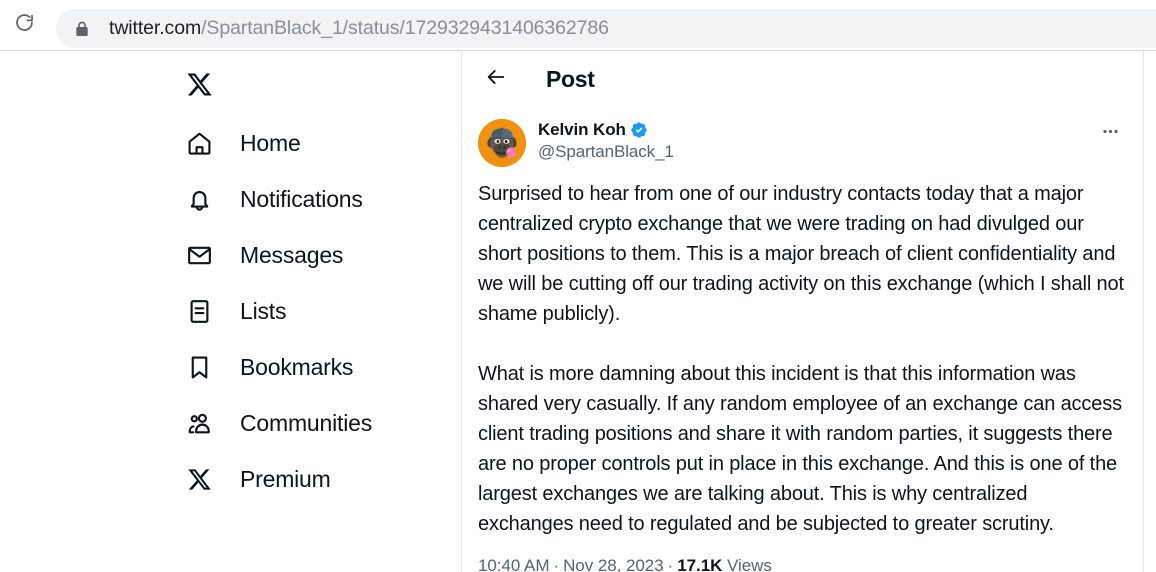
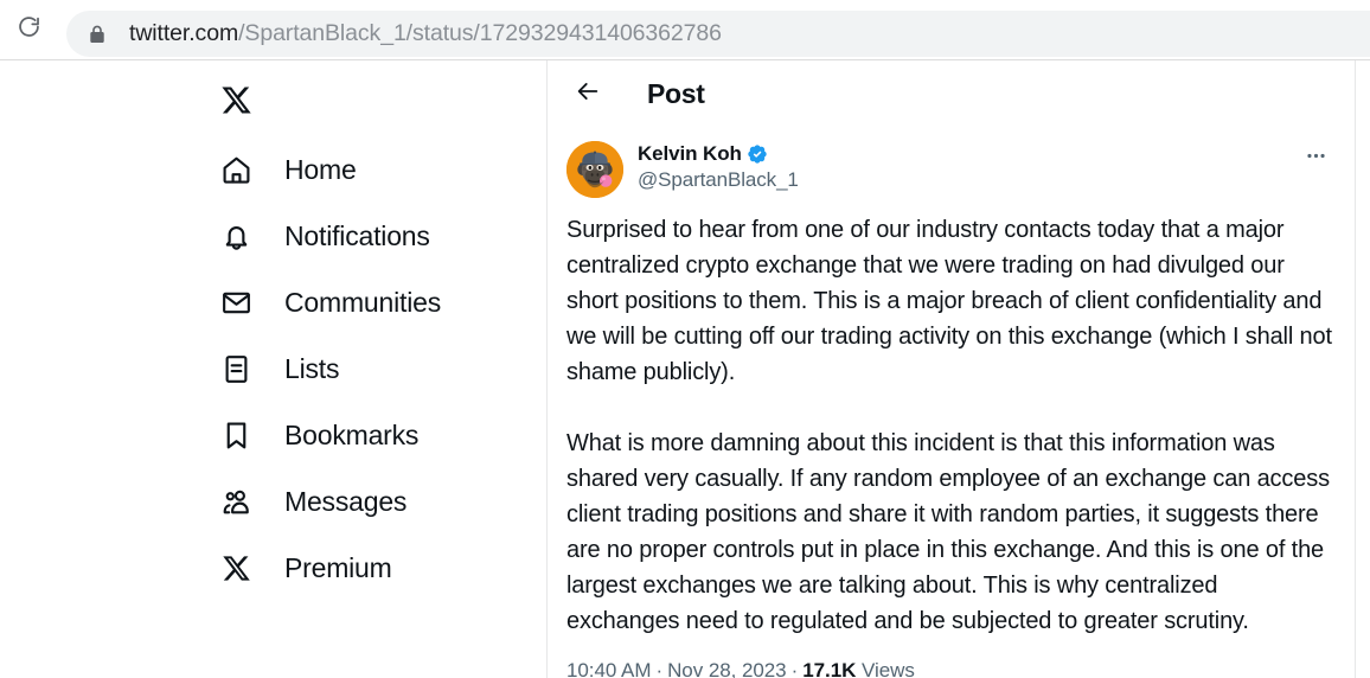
  twitter.com/SpartanBlack_1/status/1729329431406362786
  Home
  Notifications
- Messages
+ Communities
  Lists
  Bookmarks
- Communities
+ Messages
  Premium
  Post
  Kelvin Koh
  @SpartanBlack_1
  Surprised to hear from one of our industry contacts today that a major centralized crypto exchange that we were trading on had divulged our short positions to them. This is a major breach of client confidentiality and we will be cutting off our trading activity on this exchange (which I shall not shame publicly).
  What is more damning about this incident is that this information was shared very casually. If any random employee of an exchange can access client trading positions and share it with random parties, it suggests there are no proper controls put in place in this exchange. And this is one of the largest exchanges we are talking about. This is why centralized exchanges need to regulated and be subjected to greater scrutiny.
  10:40 AM · Nov 28, 2023 · 17.1K Views
